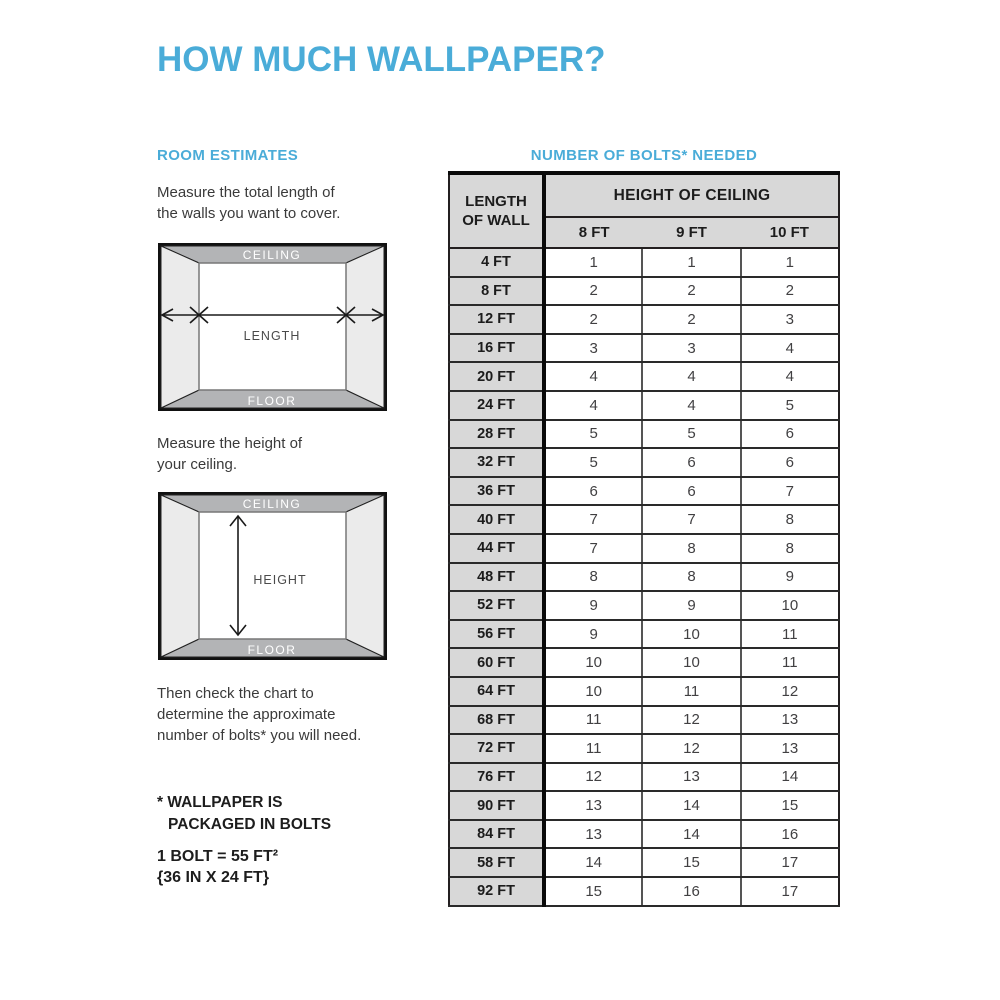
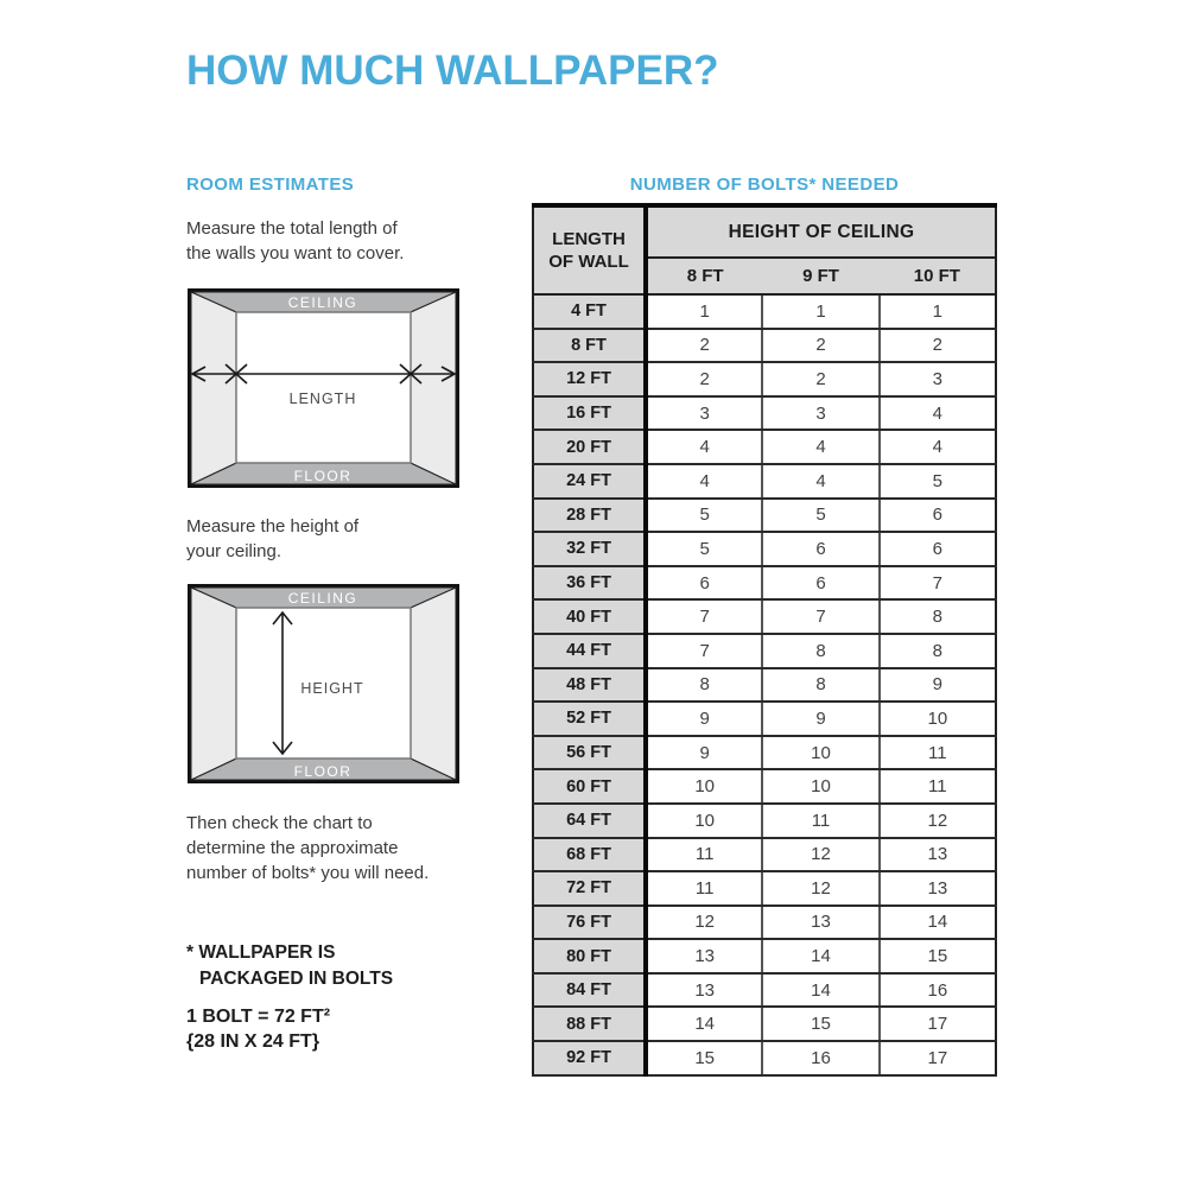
  HOW MUCH WALLPAPER?
  ROOM ESTIMATES
  Measure the total length of
  the walls you want to cover.
  CEILING
  FLOOR
  LENGTH
  Measure the height of
  your ceiling.
  CEILING
  FLOOR
  HEIGHT
  Then check the chart to
  determine the approximate
  number of bolts* you will need.
  * WALLPAPER IS
  PACKAGED IN BOLTS
- 1 BOLT = 55 FT²
+ 1 BOLT = 72 FT²
- {36 IN X 24 FT}
+ {28 IN X 24 FT}
  NUMBER OF BOLTS* NEEDED
  LENGTH OF WALL	HEIGHT OF CEILING
  8 FT	9 FT	10 FT
  4 FT	1	1	1
  8 FT	2	2	2
  12 FT	2	2	3
  16 FT	3	3	4
  20 FT	4	4	4
  24 FT	4	4	5
  28 FT	5	5	6
  32 FT	5	6	6
  36 FT	6	6	7
  40 FT	7	7	8
  44 FT	7	8	8
  48 FT	8	8	9
  52 FT	9	9	10
  56 FT	9	10	11
  60 FT	10	10	11
  64 FT	10	11	12
  68 FT	11	12	13
  72 FT	11	12	13
  76 FT	12	13	14
- 90 FT	13	14	15
+ 80 FT	13	14	15
  84 FT	13	14	16
- 58 FT	14	15	17
+ 88 FT	14	15	17
  92 FT	15	16	17
